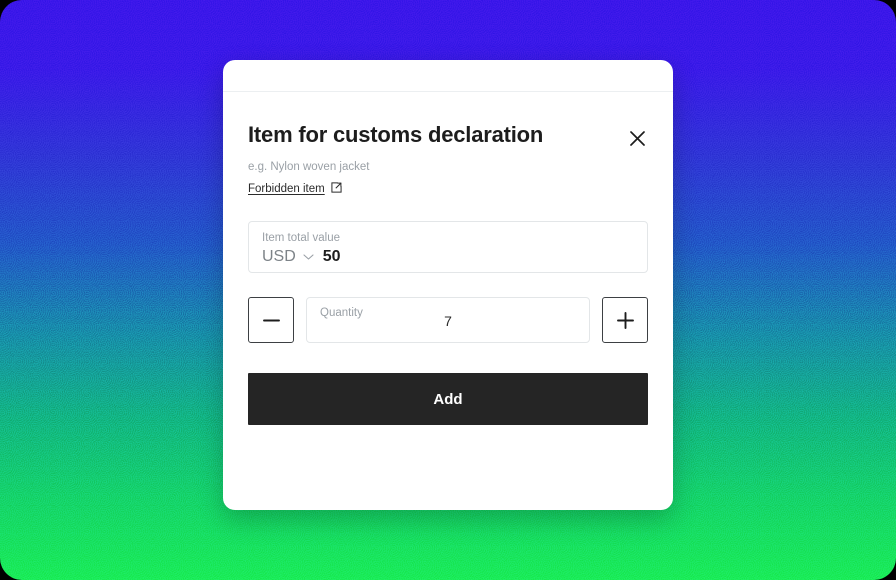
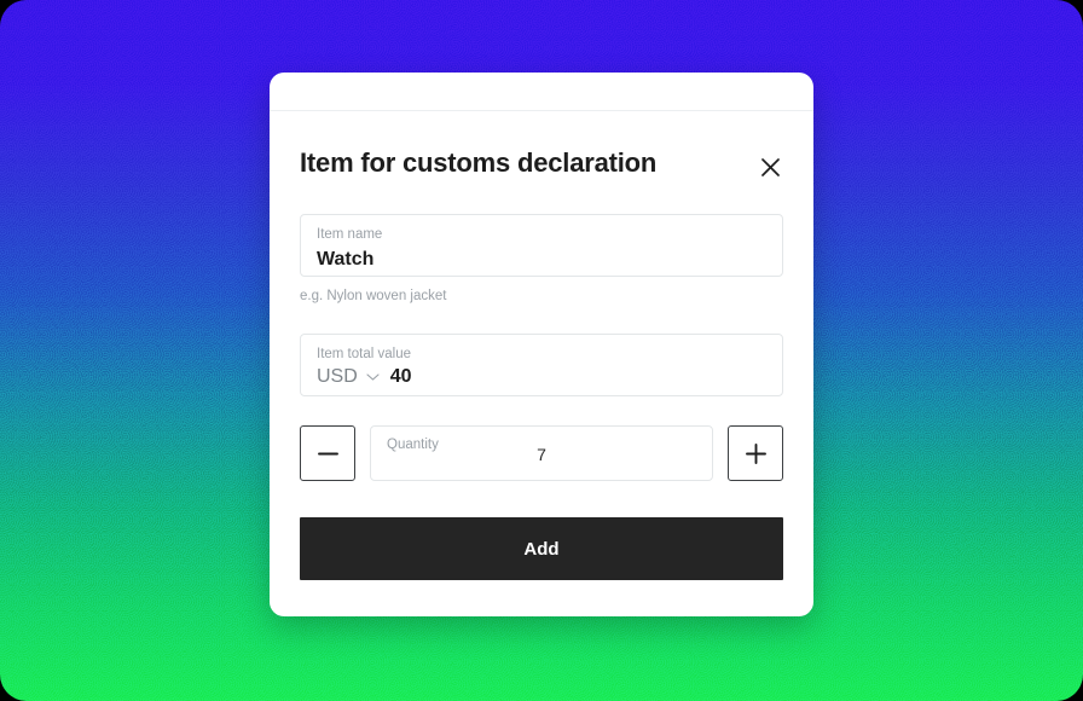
  Item for customs declaration
+ Item name
+ Watch
  e.g. Nylon woven jacket
- Forbidden item
  Item total value
  USD
- 50
+ 40
  Quantity
  7
  Add
